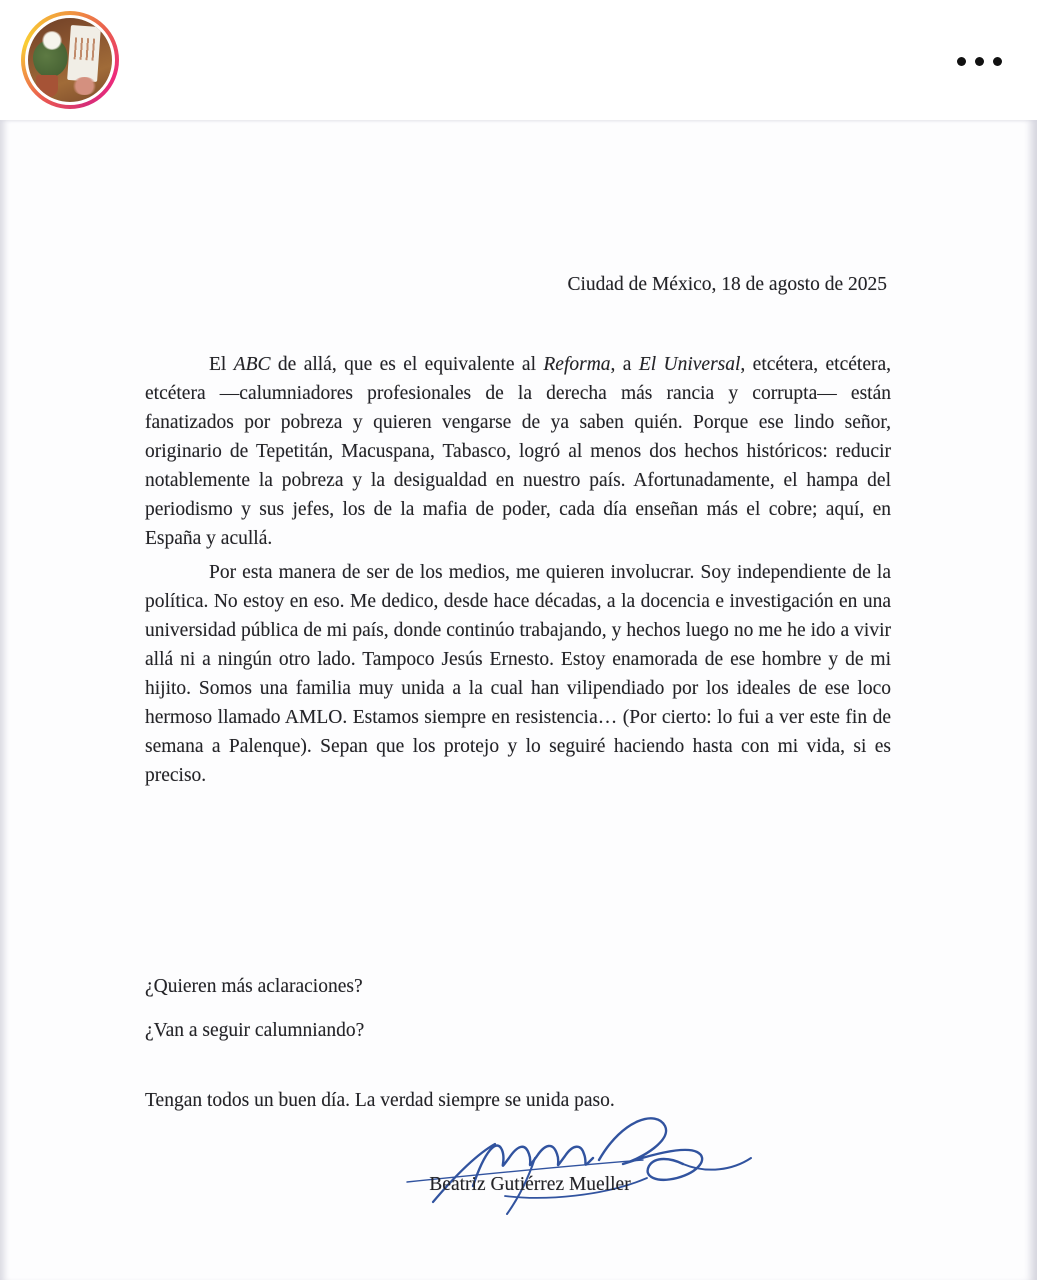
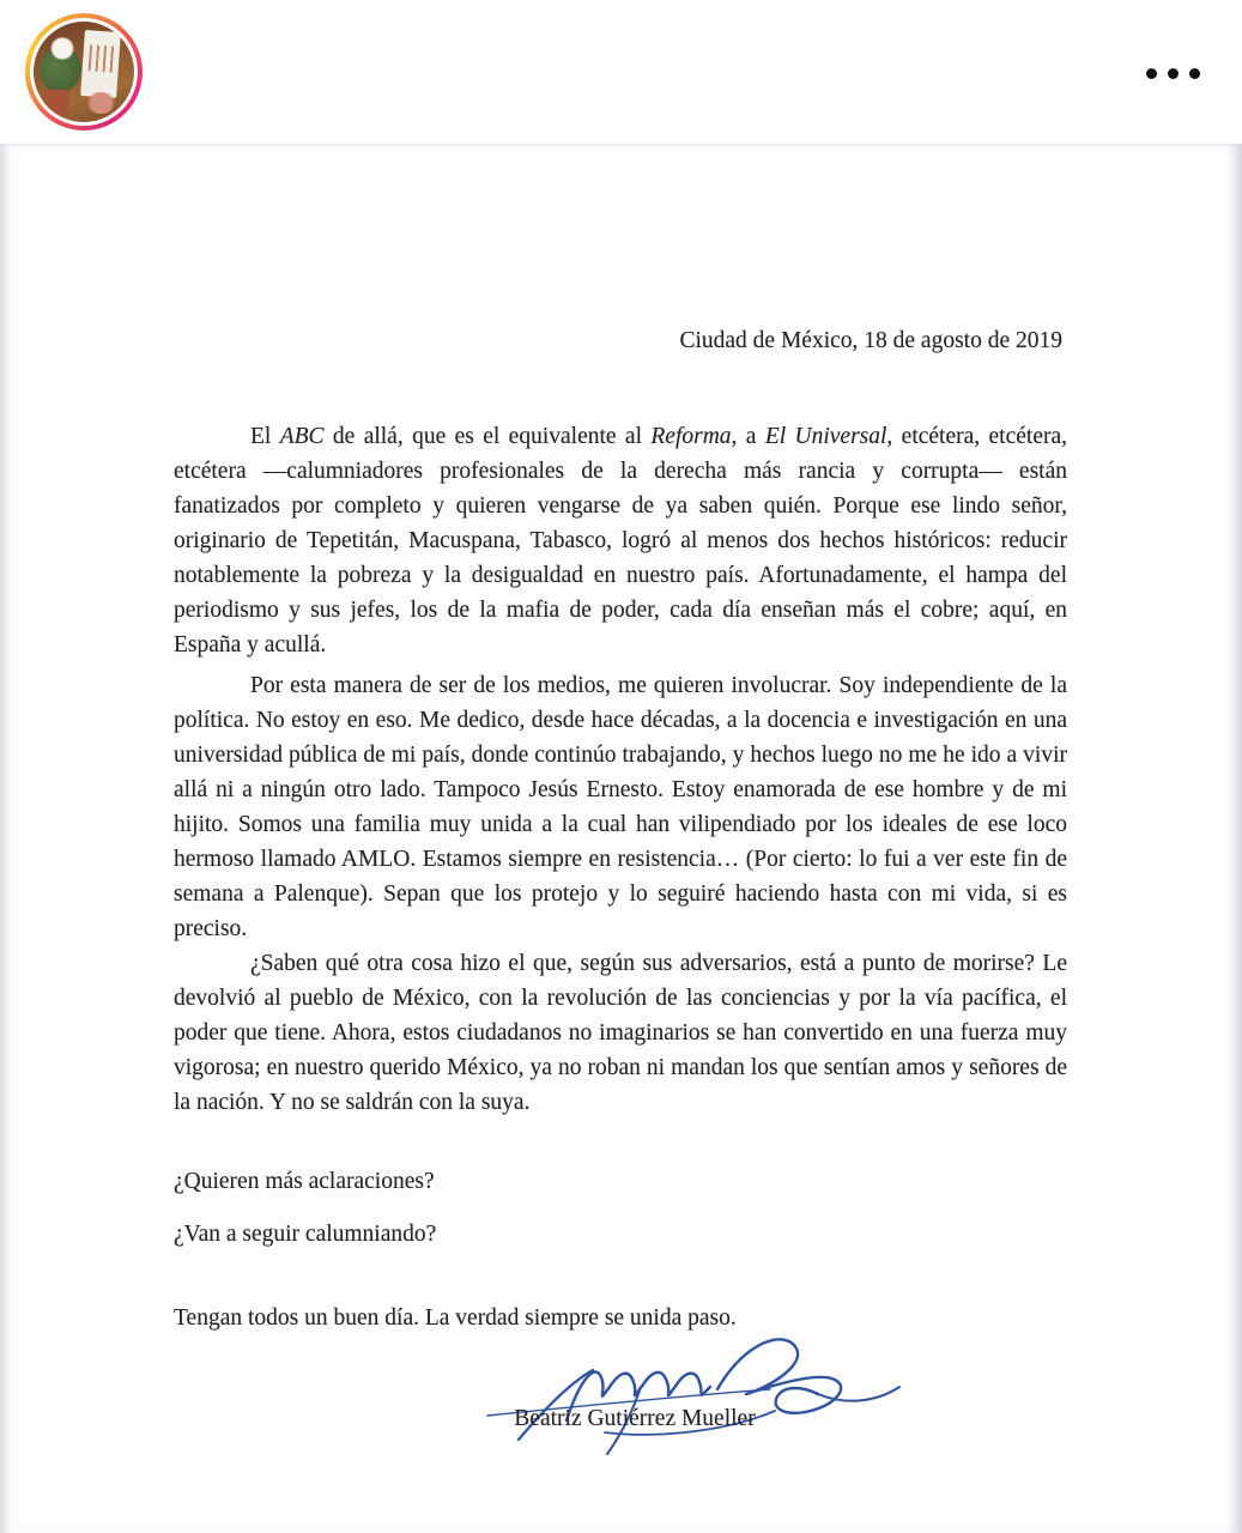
- Ciudad de México, 18 de agosto de 2025
+ Ciudad de México, 18 de agosto de 2019
- El ABC de allá, que es el equivalente al Reforma, a El Universal, etcétera, etcétera, etcétera —calumniadores profesionales de la derecha más rancia y corrupta— están fanatizados por pobreza y quieren vengarse de ya saben quién. Porque ese lindo señor, originario de Tepetitán, Macuspana, Tabasco, logró al menos dos hechos históricos: reducir notablemente la pobreza y la desigualdad en nuestro país. Afortunadamente, el hampa del periodismo y sus jefes, los de la mafia de poder, cada día enseñan más el cobre; aquí, en España y acullá.
+ El ABC de allá, que es el equivalente al Reforma, a El Universal, etcétera, etcétera, etcétera —calumniadores profesionales de la derecha más rancia y corrupta— están fanatizados por completo y quieren vengarse de ya saben quién. Porque ese lindo señor, originario de Tepetitán, Macuspana, Tabasco, logró al menos dos hechos históricos: reducir notablemente la pobreza y la desigualdad en nuestro país. Afortunadamente, el hampa del periodismo y sus jefes, los de la mafia de poder, cada día enseñan más el cobre; aquí, en España y acullá.
  Por esta manera de ser de los medios, me quieren involucrar. Soy independiente de la política. No estoy en eso. Me dedico, desde hace décadas, a la docencia e investigación en una universidad pública de mi país, donde continúo trabajando, y hechos luego no me he ido a vivir allá ni a ningún otro lado. Tampoco Jesús Ernesto. Estoy enamorada de ese hombre y de mi hijito. Somos una familia muy unida a la cual han vilipendiado por los ideales de ese loco hermoso llamado AMLO. Estamos siempre en resistencia… (Por cierto: lo fui a ver este fin de semana a Palenque). Sepan que los protejo y lo seguiré haciendo hasta con mi vida, si es preciso.
+ ¿Saben qué otra cosa hizo el que, según sus adversarios, está a punto de morirse? Le devolvió al pueblo de México, con la revolución de las conciencias y por la vía pacífica, el poder que tiene. Ahora, estos ciudadanos no imaginarios se han convertido en una fuerza muy vigorosa; en nuestro querido México, ya no roban ni mandan los que sentían amos y señores de la nación. Y no se saldrán con la suya.
  ¿Quieren más aclaraciones?
  ¿Van a seguir calumniando?
  Tengan todos un buen día. La verdad siempre se unida paso.
  Beatriz Gutiérrez Mueller
